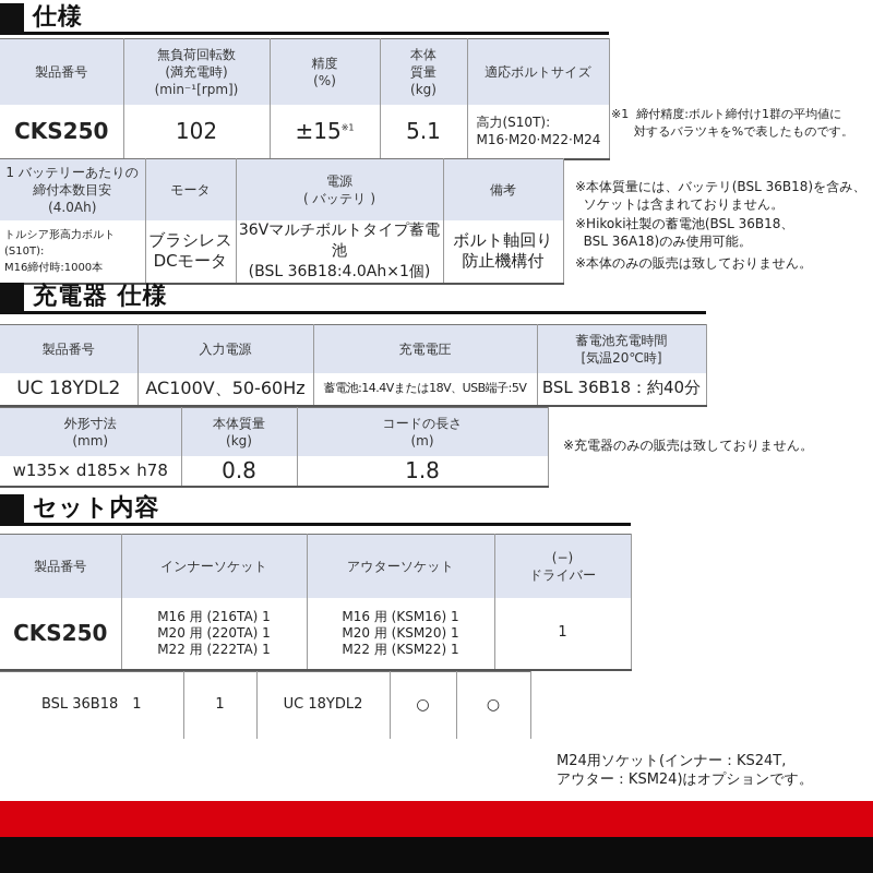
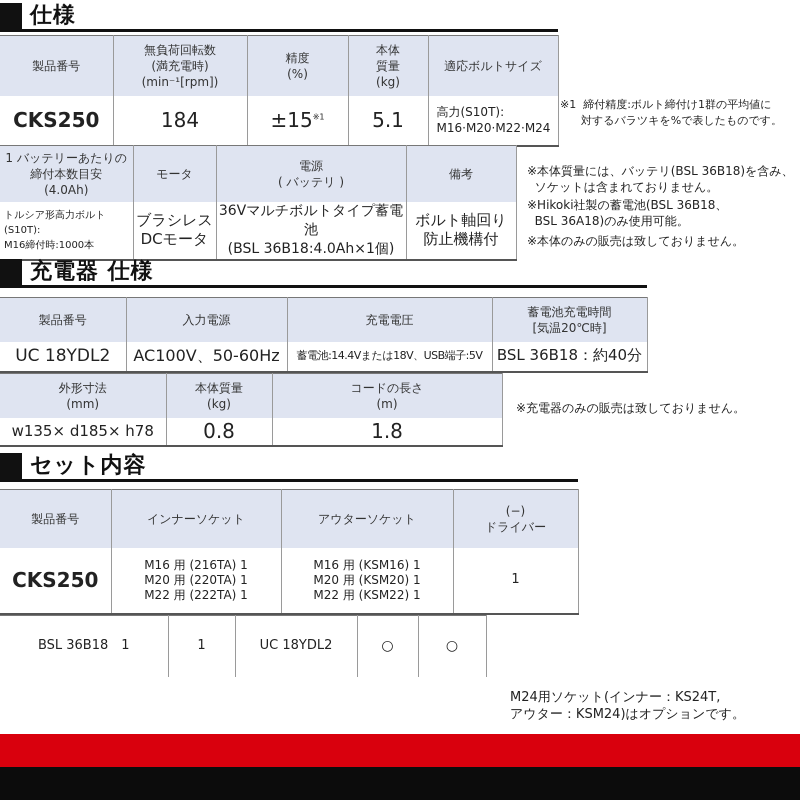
  仕様
  製品番号	無負荷回転数 (満充電時) (min⁻¹[rpm])	精度 (%)	本体 質量 (kg)	適応ボルトサイズ
- CKS250	102	±15※1	5.1	高力(S10T): M16·M20·M22·M24
+ CKS250	184	±15※1	5.1	高力(S10T): M16·M20·M22·M24
  ※1 締付精度:ボルト締付け1群の平均値に
  対するバラツキを%で表したものです。
  1 バッテリーあたりの 締付本数目安 (4.0Ah)	モータ	電源 ( バッテリ )	備考
  トルシア形高力ボルト(S10T): M16締付時:1000本	ブラシレス DCモータ	36Vマルチボルトタイプ蓄電池 (BSL 36B18:4.0Ah×1個)	ボルト軸回り 防止機構付
  ※本体質量には、バッテリ(BSL 36B18)を含み、
  ソケットは含まれておりません。
  ※Hikoki社製の蓄電池(BSL 36B18、
  BSL 36A18)のみ使用可能。
  ※本体のみの販売は致しておりません。
  充電器 仕様
  製品番号	入力電源	充電電圧	蓄電池充電時間 [気温20℃時]
  UC 18YDL2	AC100V、50-60Hz	蓄電池:14.4Vまたは18V、USB端子:5V	BSL 36B18：約40分
  外形寸法 (mm)	本体質量 (kg)	コードの長さ (m)
  w135× d185× h78	0.8	1.8
  ※充電器のみの販売は致しておりません。
  セット内容
  製品番号	インナーソケット	アウターソケット	(−) ドライバー
  CKS250	M16 用 (216TA) 1 M20 用 (220TA) 1 M22 用 (222TA) 1	M16 用 (KSM16) 1 M20 用 (KSM20) 1 M22 用 (KSM22) 1	1
  BSL 36B18 1	1	UC 18YDL2	○	○
  M24用ソケット(インナー：KS24T,
  アウター：KSM24)はオプションです。
